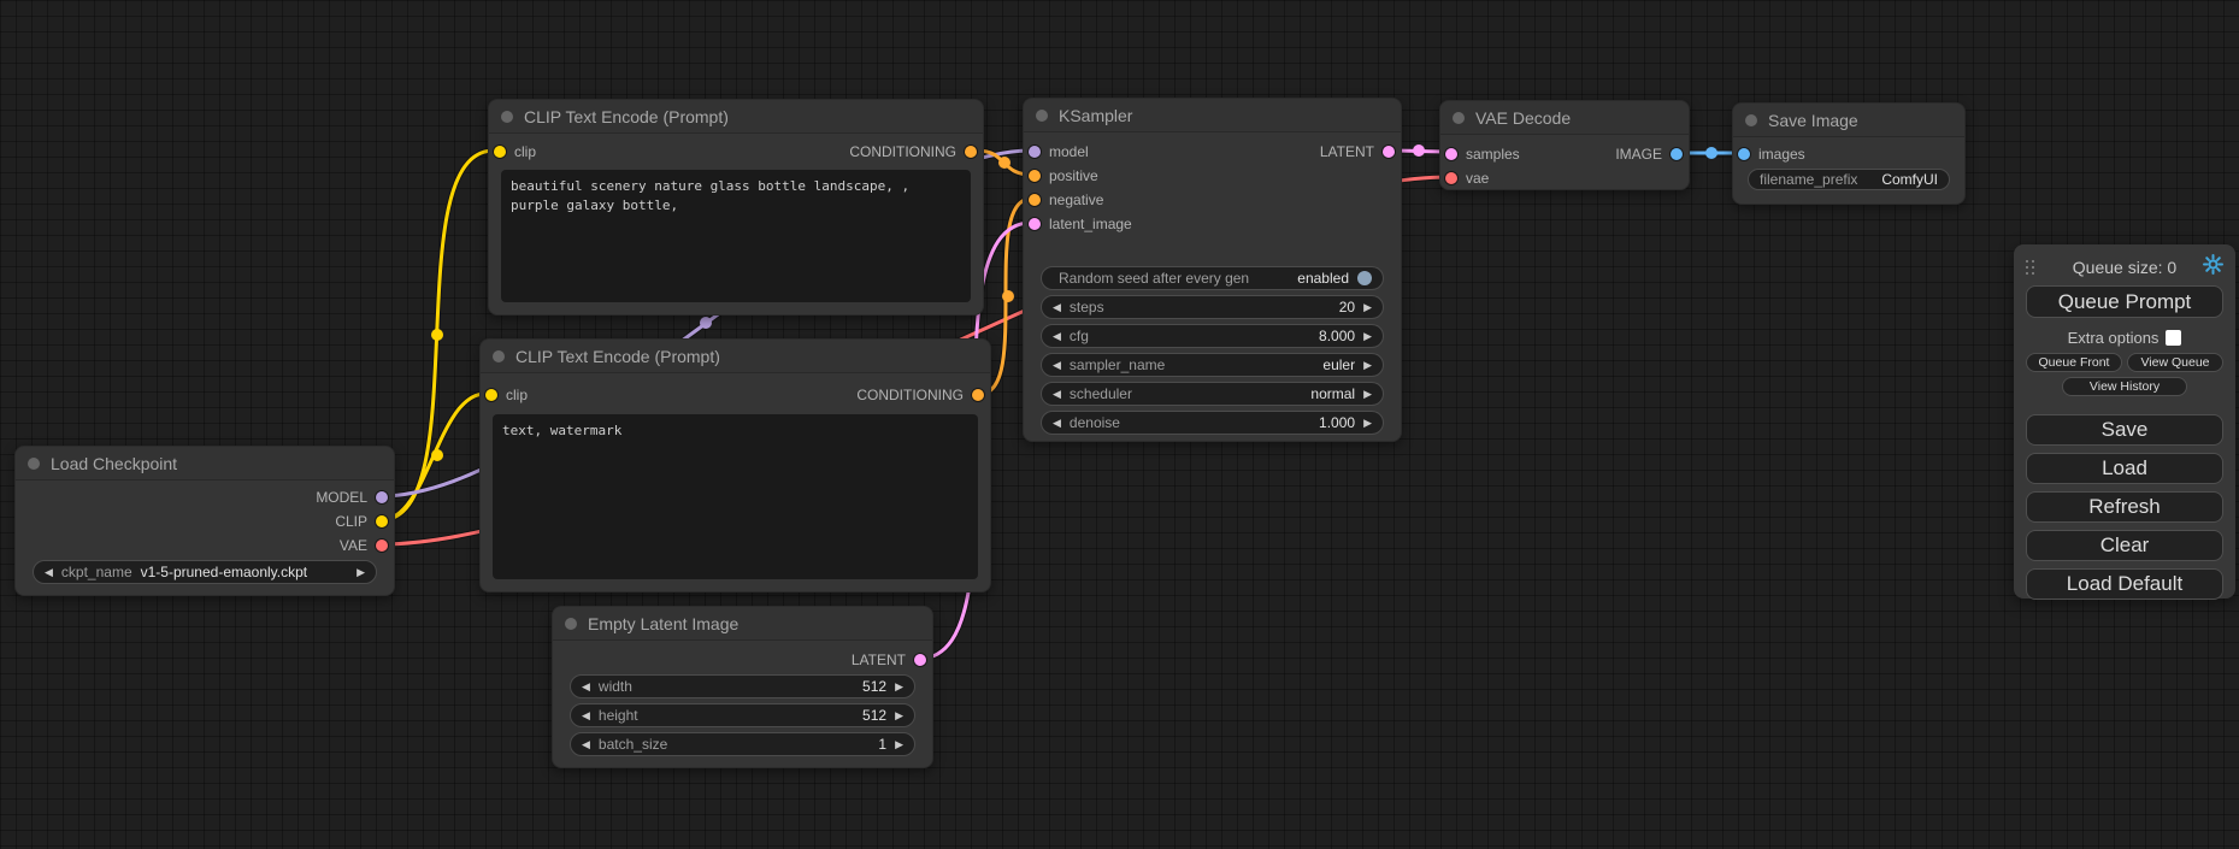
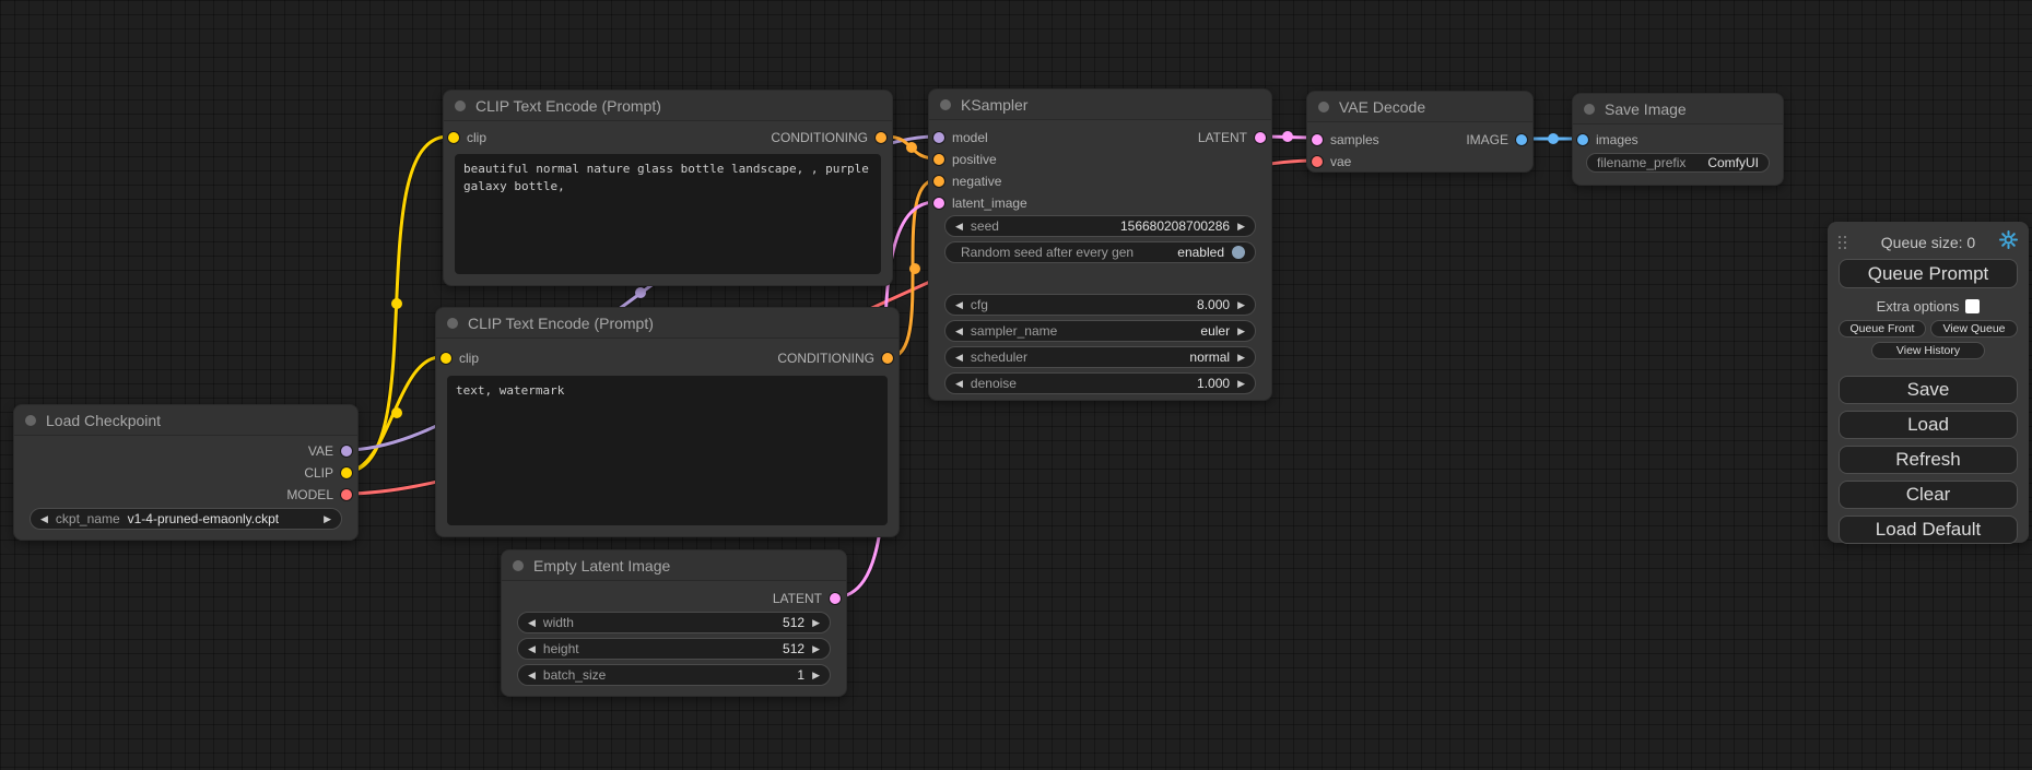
  Load Checkpoint
- MODEL
+ VAE
  CLIP
- VAE
+ MODEL
  ckpt_name
- v1-5-pruned-emaonly.ckpt
+ v1-4-pruned-emaonly.ckpt
  CLIP Text Encode (Prompt)
  clip
  CONDITIONING
- beautiful scenery nature glass bottle landscape, , purple galaxy bottle,
+ beautiful normal nature glass bottle landscape, , purple galaxy bottle,
  CLIP Text Encode (Prompt)
  clip
  CONDITIONING
  text, watermark
  KSampler
  model
  positive
  negative
  latent_image
  LATENT
+ seed
+ 156680208700286
  Random seed after every gen
  enabled
- steps
- 20
  cfg
  8.000
  sampler_name
  euler
  scheduler
  normal
  denoise
  1.000
  VAE Decode
  samples
  vae
  IMAGE
  Save Image
  images
  filename_prefix
  ComfyUI
  Empty Latent Image
  LATENT
  width
  512
  height
  512
  batch_size
  1
  Queue size: 0
  Queue Prompt
  Extra options
  Queue Front
  View Queue
  View History
  Save
  Load
  Refresh
  Clear
  Load Default
